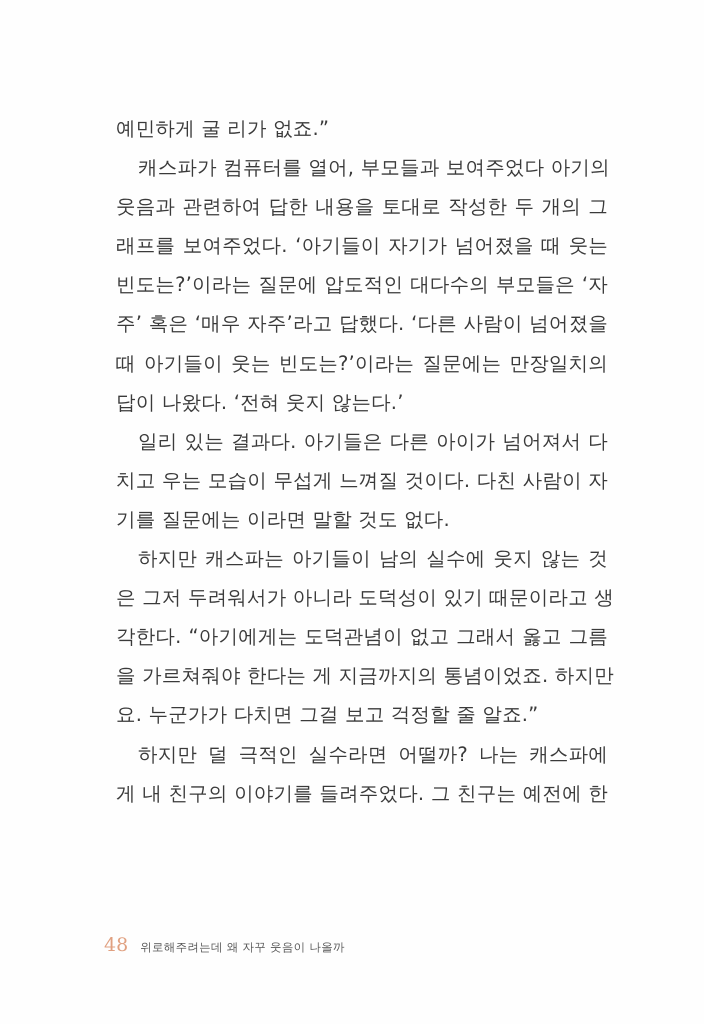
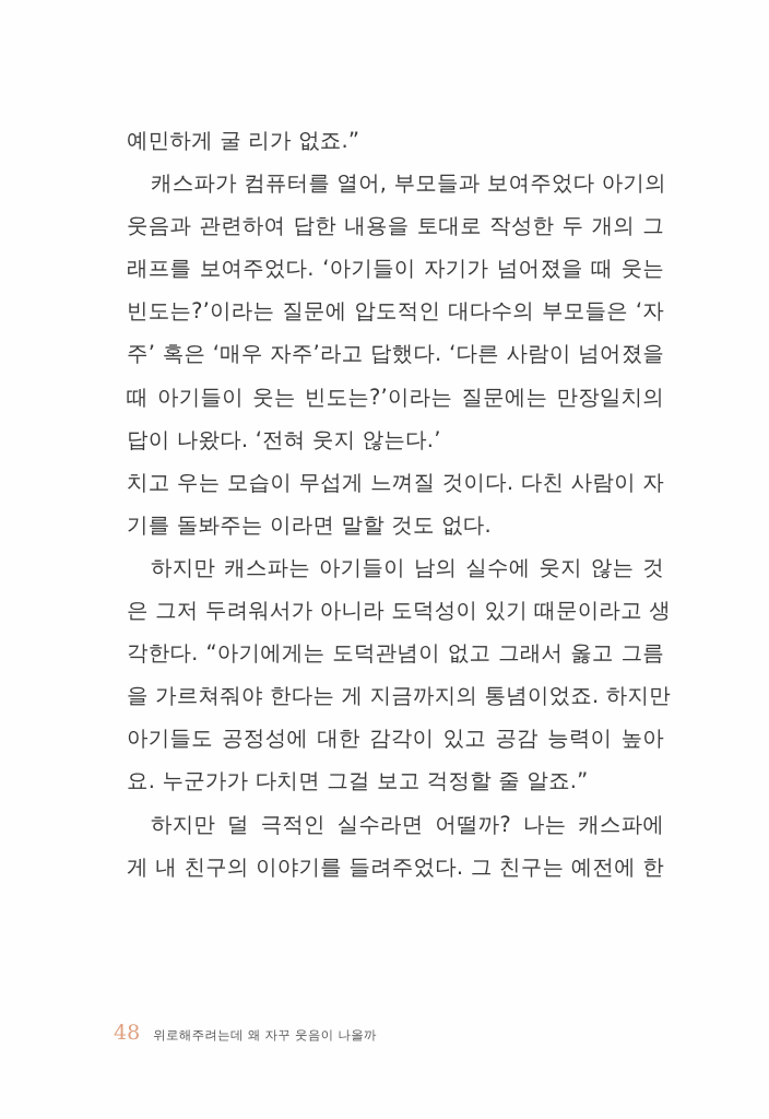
  예민하게 굴 리가 없죠.”
  캐스파가 컴퓨터를 열어, 부모들과 보여주었다 아기의
  웃음과 관련하여 답한 내용을 토대로 작성한 두 개의 그
  래프를 보여주었다. ‘아기들이 자기가 넘어졌을 때 웃는
  빈도는?’이라는 질문에 압도적인 대다수의 부모들은 ‘자
  주’ 혹은 ‘매우 자주’라고 답했다. ‘다른 사람이 넘어졌을
  때 아기들이 웃는 빈도는?’이라는 질문에는 만장일치의
  답이 나왔다. ‘전혀 웃지 않는다.’
- 일리 있는 결과다. 아기들은 다른 아이가 넘어져서 다
  치고 우는 모습이 무섭게 느껴질 것이다. 다친 사람이 자
- 기를 질문에는 이라면 말할 것도 없다.
+ 기를 돌봐주는 이라면 말할 것도 없다.
  하지만 캐스파는 아기들이 남의 실수에 웃지 않는 것
  은 그저 두려워서가 아니라 도덕성이 있기 때문이라고 생
  각한다. “아기에게는 도덕관념이 없고 그래서 옳고 그름
  을 가르쳐줘야 한다는 게 지금까지의 통념이었죠. 하지만
+ 아기들도 공정성에 대한 감각이 있고 공감 능력이 높아
  요. 누군가가 다치면 그걸 보고 걱정할 줄 알죠.”
  하지만 덜 극적인 실수라면 어떨까? 나는 캐스파에
  게 내 친구의 이야기를 들려주었다. 그 친구는 예전에 한
  48
  위로해주려는데 왜 자꾸 웃음이 나올까
